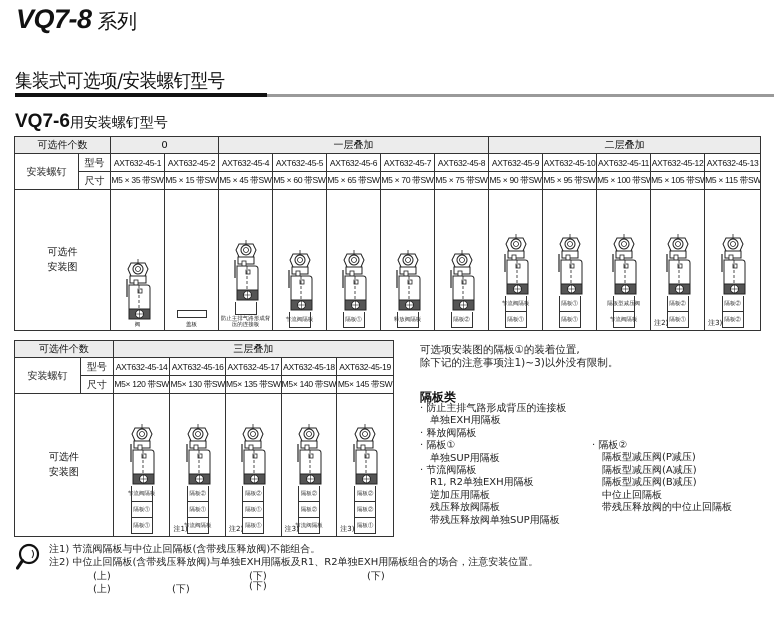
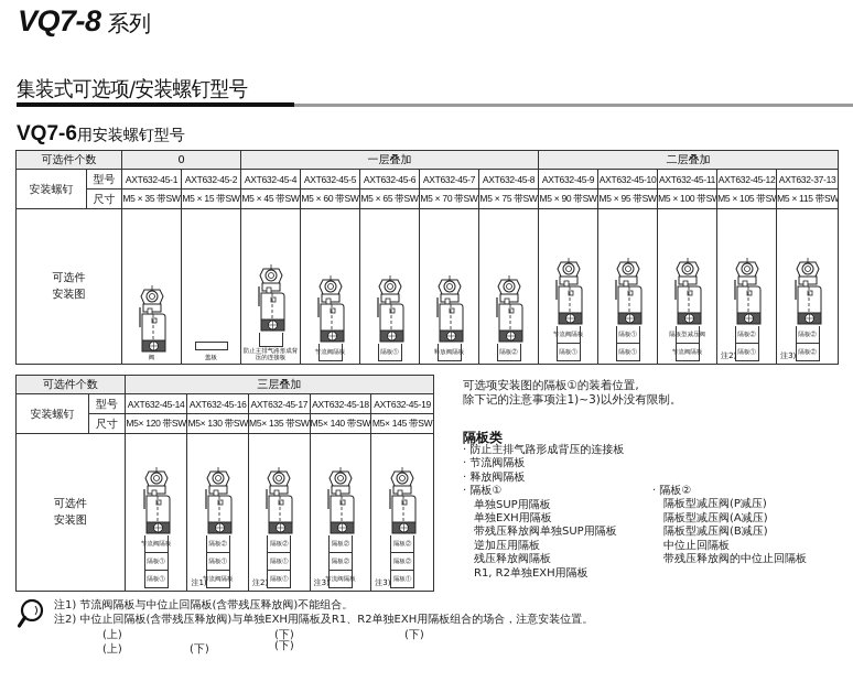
  VQ7-8 系列
  集装式可选项/安装螺钉型号
  VQ7-6用安装螺钉型号
  可选件个数	0	一层叠加	二层叠加
- 安装螺钉	型号	AXT632-45-1	AXT632-45-2	AXT632-45-4	AXT632-45-5	AXT632-45-6	AXT632-45-7	AXT632-45-8	AXT632-45-9	AXT632-45-10	AXT632-45-11	AXT632-45-12	AXT632-45-13
+ 安装螺钉	型号	AXT632-45-1	AXT632-45-2	AXT632-45-4	AXT632-45-5	AXT632-45-6	AXT632-45-7	AXT632-45-8	AXT632-45-9	AXT632-45-10	AXT632-45-11	AXT632-45-12	AXT632-37-13
  尺寸	M5 × 35 带SW	M5 × 15 带SW	M5 × 45 带SW	M5 × 60 带SW	M5 × 65 带SW	M5 × 70 带SW	M5 × 75 带SW	M5 × 90 带SW	M5 × 95 带SW	M5 × 100 带SW	M5 × 105 带SW	M5 × 115 带SW
  可选件个数	三层叠加
  安装螺钉	型号	AXT632-45-14	AXT632-45-16	AXT632-45-17	AXT632-45-18	AXT632-45-19
  尺寸	M5× 120 带SW	M5× 130 带SW	M5× 135 带SW	M5× 140 带SW	M5× 145 带SW
  可选项安装图的隔板①的装着位置,
  除下记的注意事项注1)~3)以外没有限制。
  隔板类
  · 防止主排气路形成背压的连接板
- 单独EXH用隔板
+ · 节流阀隔板
  · 释放阀隔板
  · 隔板①
  单独SUP用隔板
- · 节流阀隔板
+ 单独EXH用隔板
- R1, R2单独EXH用隔板
+ 带残压释放阀单独SUP用隔板
  逆加压用隔板
  残压释放阀隔板
- 带残压释放阀单独SUP用隔板
+ R1, R2单独EXH用隔板
  · 隔板②
  隔板型减压阀(P减压)
  隔板型减压阀(A减压)
  隔板型减压阀(B减压)
  中位止回隔板
  带残压释放阀的中位止回隔板
  注1) 节流阀隔板与中位止回隔板(含带残压释放阀)不能组合。
  注2) 中位止回隔板(含带残压释放阀)与单独EXH用隔板及R1、R2单独EXH用隔板组合的场合，注意安装位置。
  (上)
  (下)
  (下)
  (上)
  (下)
  (下)
